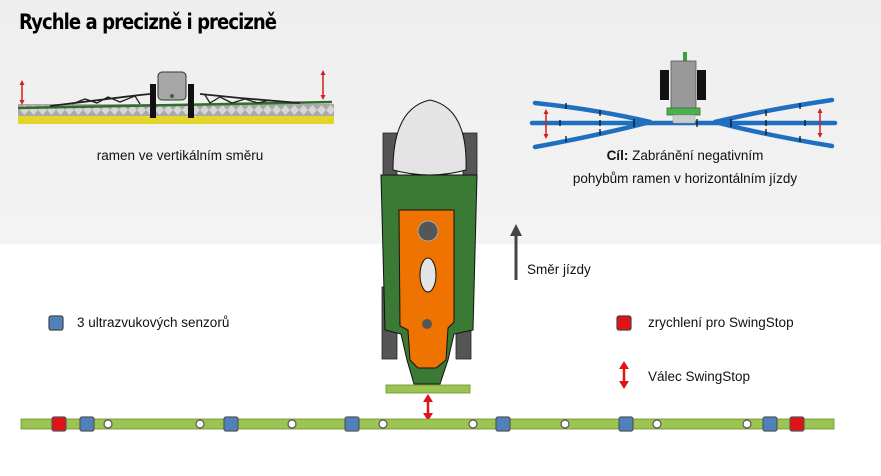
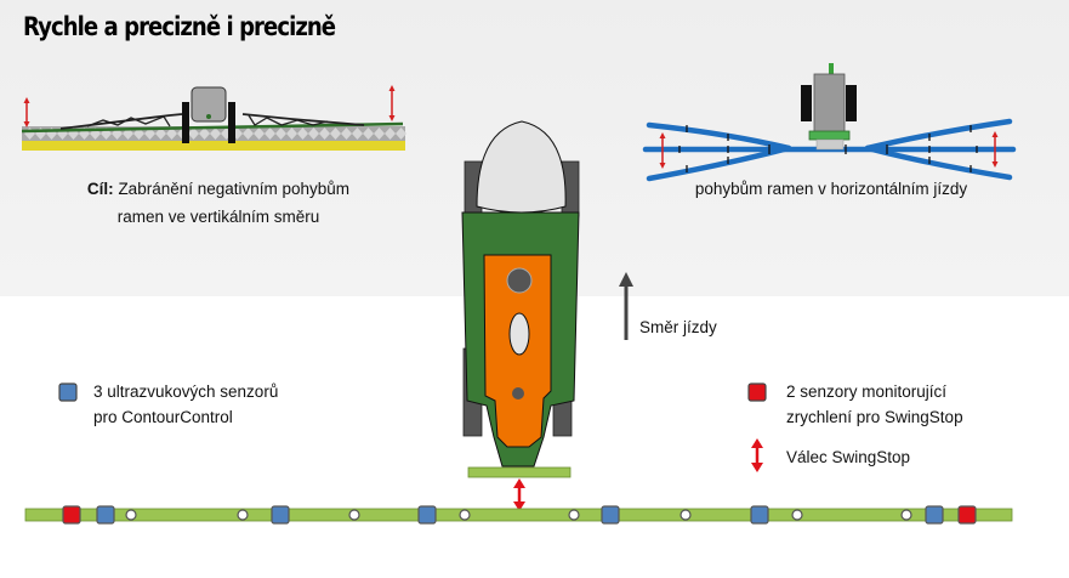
  Rychle a precizně i precizně
+ Cíl: Zabránění negativním pohybům
  ramen ve vertikálním směru
- Cíl: Zabránění negativním
  pohybům ramen v horizontálním jízdy
  Směr jízdy
  3 ultrazvukových senzorů
+ pro ContourControl
+ 2 senzory monitorující
  zrychlení pro SwingStop
  Válec SwingStop
